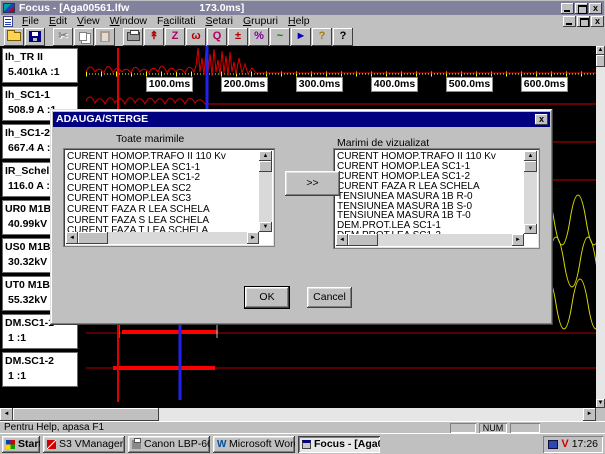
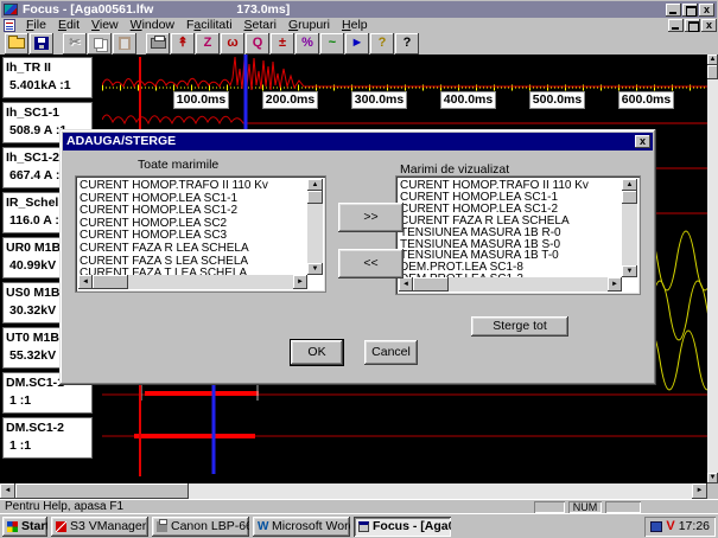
  Focus - [Aga00561.lfw
  173.0ms]
  x
  File
  Edit
  View
  Window
  Facilitati
  Setari
  Grupuri
  Help
  x
  ✂
  ↟
  Z
  ω
  Q
  ±
  %
  ~
  ►
  ?
  ?
  Ih_TR II
  5.401kA :1
  Ih_SC1-1
  508.9 A :
  Ih_SC1-2
  667.4 A :
  IR_Schel
  116.0 A :
  UR0 M1B
  40.99kV
  US0 M1B
  30.32kV
  UT0 M1B
  55.32kV
  DM.SC1-
  1 :1
  DM.SC1-2
  1 :1
  100.0ms
  200.0ms
  300.0ms
  400.0ms
  500.0ms
  600.0ms
  ADAUGA/STERGE
  x
  Toate marimile
  Marimi de vizualizat
  CURENT HOMOP.TRAFO II 110 Kv
  CURENT HOMOP.LEA SC1-1
  CURENT HOMOP.LEA SC1-2
  CURENT HOMOP.LEA SC2
  CURENT HOMOP.LEA SC3
  CURENT FAZA R LEA SCHELA
  CURENT FAZA S LEA SCHELA
  CURENT FAZA T LEA SCHELA
  CURENT HOMOP.TRAFO II 110 Kv
  CURENT HOMOP.LEA SC1-1
  CURENT HOMOP.LEA SC1-2
  CURENT FAZA R LEA SCHELA
  TENSIUNEA MASURA 1B R-0
  TENSIUNEA MASURA 1B S-0
  TENSIUNEA MASURA 1B T-0
- DEM.PROT.LEA SC1-1
+ DEM.PROT.LEA SC1-8
  >>
+ <<
+ Sterge tot
  OK
  Cancel
  Pentru Help, apasa F1
  NUM
  Star
  S3 VManager
  W
  V
  17:26
